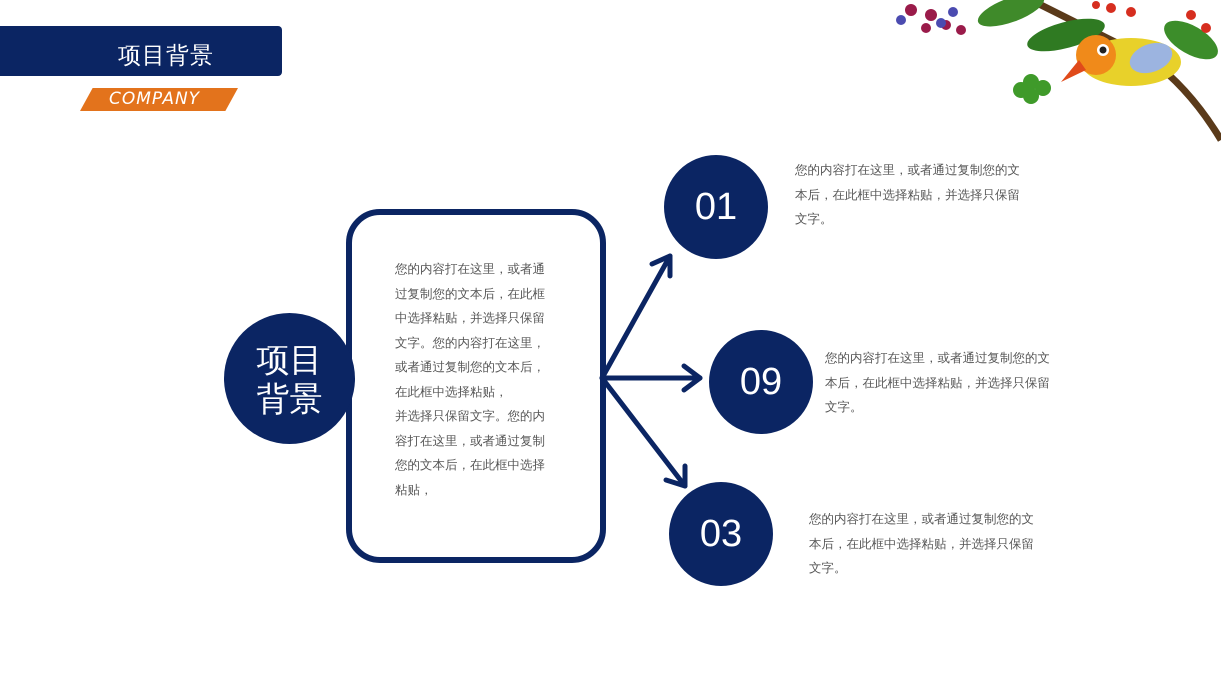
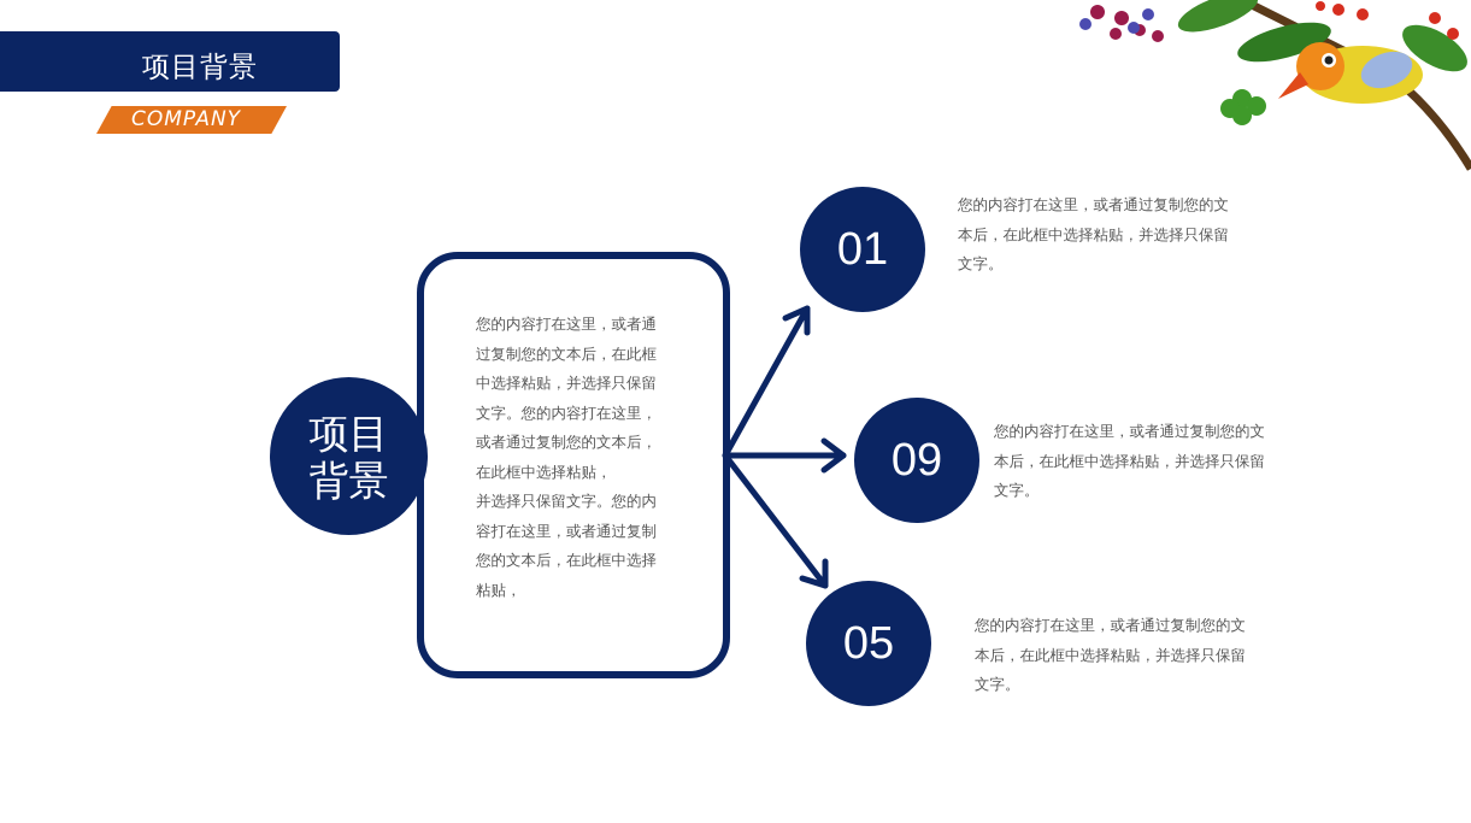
  项目背景
  COMPANY
  您的内容打在这里，或者通过复制您的文本后，在此框中选择粘贴，并选择只保留文字。您的内容打在这里，或者通过复制您的文本后，在此框中选择粘贴，
  并选择只保留文字。您的内容打在这里，或者通过复制您的文本后，在此框中选择粘贴，
  项目
  背景
  01
  09
- 03
+ 05
  您的内容打在这里，或者通过复制您的文本后，在此框中选择粘贴，并选择只保留文字。
  您的内容打在这里，或者通过复制您的文本后，在此框中选择粘贴，并选择只保留文字。
  您的内容打在这里，或者通过复制您的文本后，在此框中选择粘贴，并选择只保留文字。
